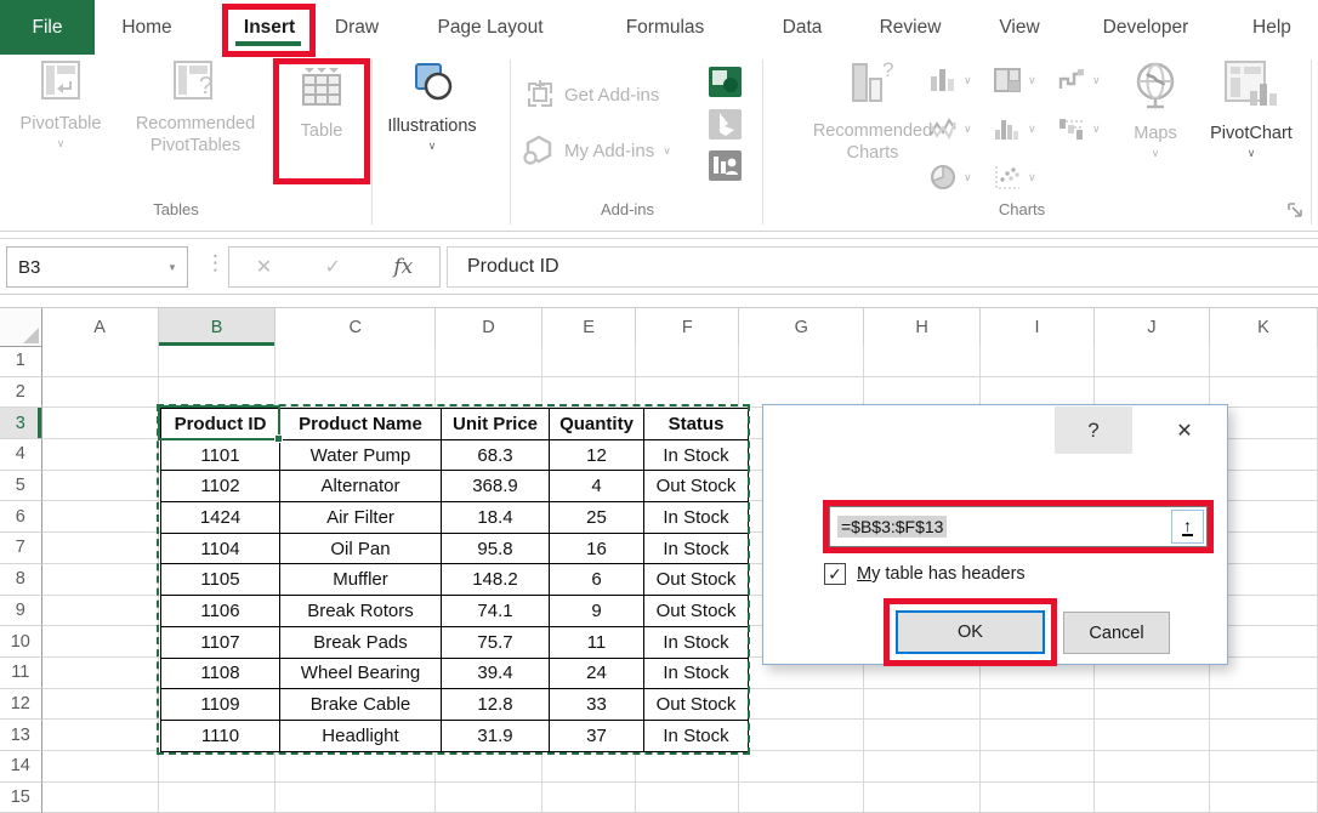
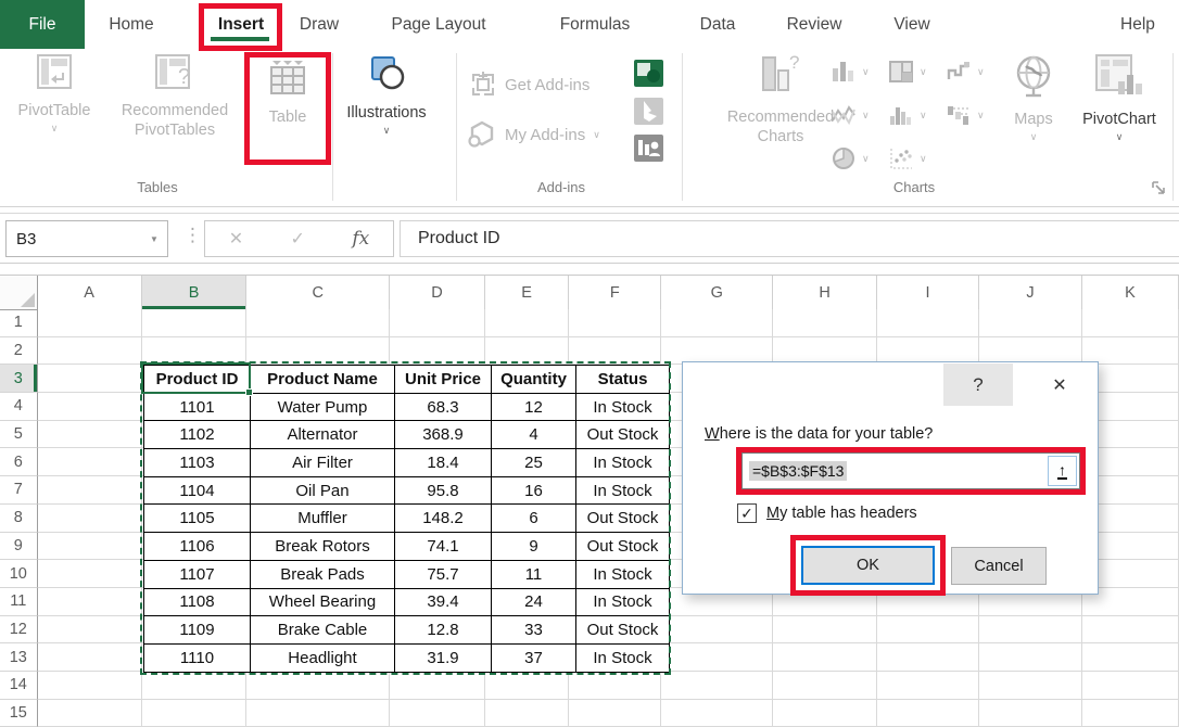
  File
  Home
  Insert
  Draw
  Page Layout
  Formulas
  Data
  Review
  View
- Developer
  Help
  PivotTable
  ∨
  ?
  Recommended PivotTables
  Table
  Tables
  Illustrations
  ∨
  Get Add-ins
  My Add-ins
  ∨
  Add-ins
  ?
  Recommended Charts
  ∨
  ∨
  ∨
  ∨
  ∨
  ∨
  ∨
  ∨
  Maps
  ∨
  PivotChart
  ∨
  Charts
  B3
  ▼
  ⋮
  ✕
  ✓
  fx
  Product ID
  A
  B
  C
  D
  E
  F
  G
  H
  I
  J
  K
  1
  2
  3
  4
  5
  6
  7
  8
  9
  10
  11
  12
  13
  14
  15
  Product ID
  Product Name
  Unit Price
  Quantity
  Status
  1101
  Water Pump
  68.3
  12
  In Stock
  1102
  Alternator
  368.9
  4
  Out Stock
- 1424
+ 1103
  Air Filter
  18.4
  25
  In Stock
  1104
  Oil Pan
  95.8
  16
  In Stock
  1105
  Muffler
  148.2
  6
  Out Stock
  1106
  Break Rotors
  74.1
  9
  Out Stock
  1107
  Break Pads
  75.7
  11
  In Stock
  1108
  Wheel Bearing
  39.4
  24
  In Stock
  1109
  Brake Cable
  12.8
  33
  Out Stock
  1110
  Headlight
  31.9
  37
  In Stock
  ?
  ✕
+ Where is the data for your table?
  =$B$3:$F$13
  ↑
  ✓
  My table has headers
  OK
  Cancel
